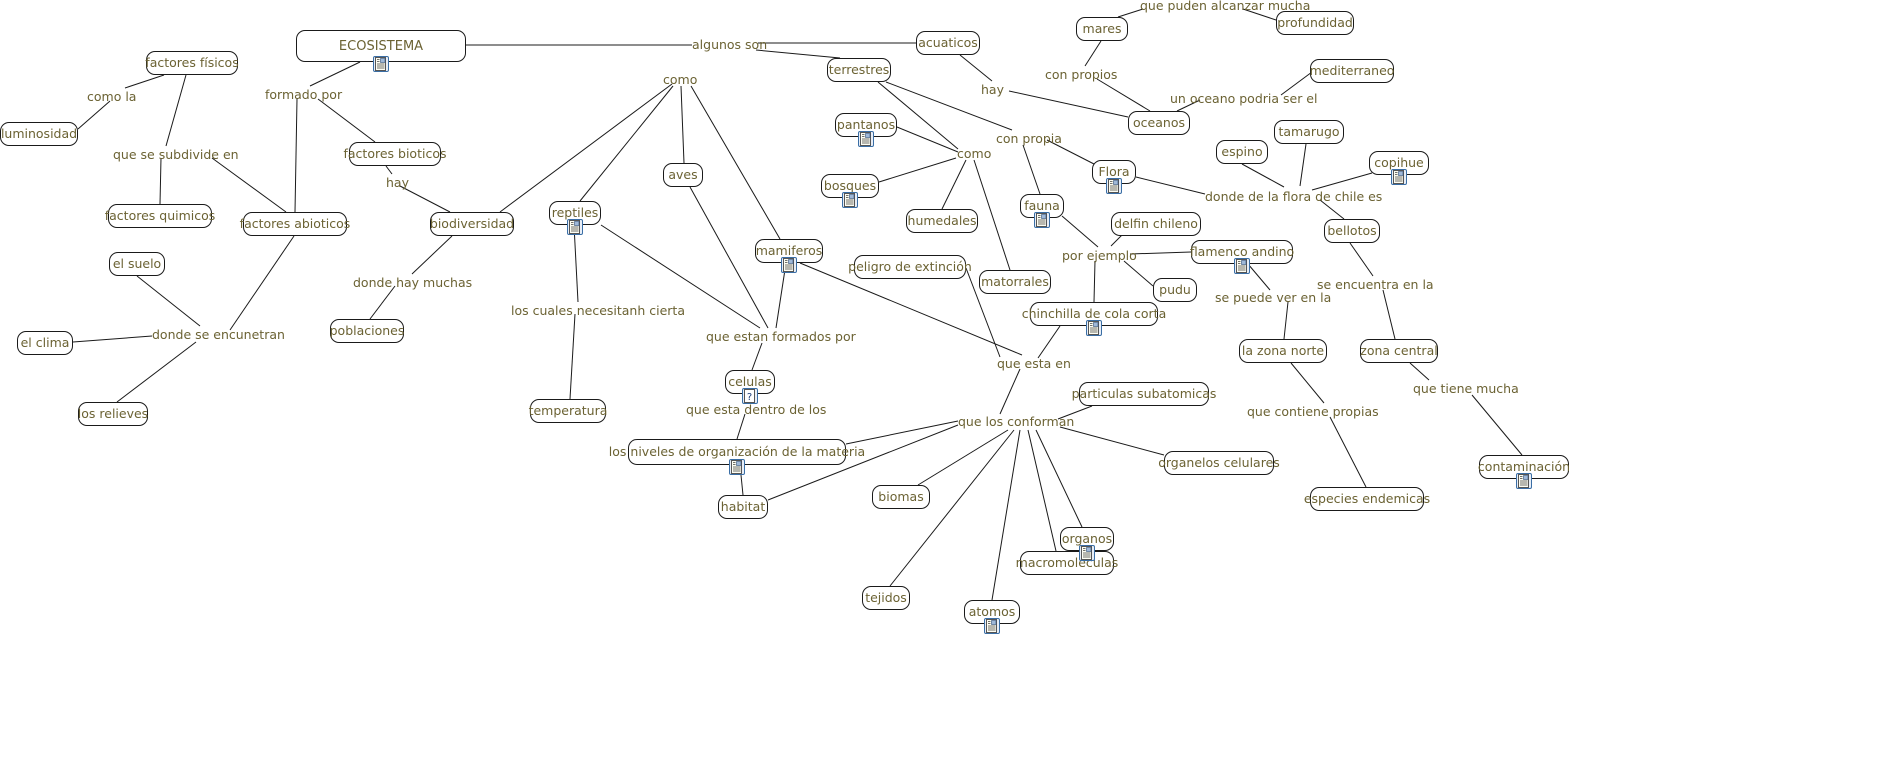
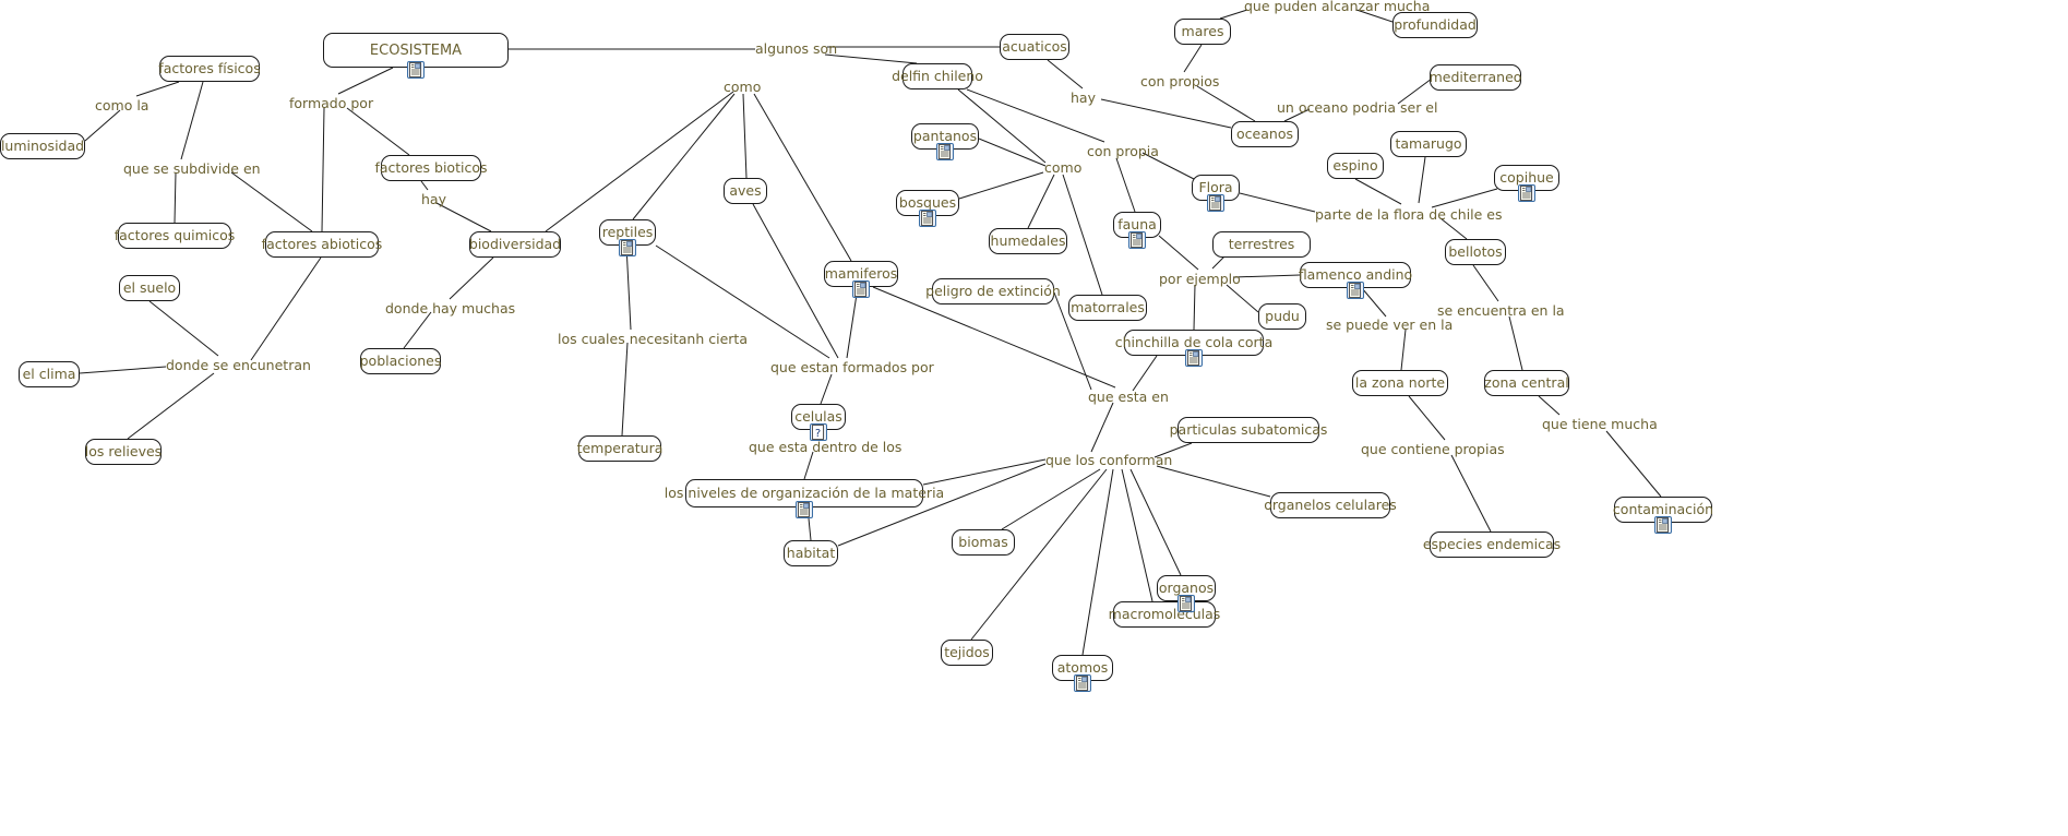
  ECOSISTEMA
  factores físicos
  luminosidad
  factores quimicos
  factores abioticos
  factores bioticos
  biodiversidad
  poblaciones
  el suelo
  el clima
  los relieves
  reptiles
  aves
  mamiferos
  temperatura
  celulas
  ?
  los niveles de organización de la materia
  habitat
  biomas
  tejidos
  atomos
  macromoléculas
  organos
  organelos celulares
  particulas subatomicas
  acuaticos
- terrestres
+ delfin chileno
  pantanos
  bosques
  humedales
  matorrales
  peligro de extinción
  mares
  profundidad
  oceanos
  mediterraneo
  Flora
  fauna
- delfin chileno
+ terrestres
  flamenco andino
  pudu
  chinchilla de cola corta
  espino
  tamarugo
  copihue
  bellotos
  la zona norte
  zona central
  especies endemicas
  contaminación
  como la
  que se subdivide en
  formado por
  hay
  donde hay muchas
  donde se encunetran
  como
  algunos son
  los cuales necesitanh cierta
  que estan formados por
  que esta dentro de los
  que los conforman
  que esta en
  hay
  como
  con propia
  con propios
  que puden alcanzar mucha
  un oceano podria ser el
  por ejemplo
- donde de la flora de chile es
+ parte de la flora de chile es
  se puede ver en la
  se encuentra en la
  que contiene propias
  que tiene mucha
